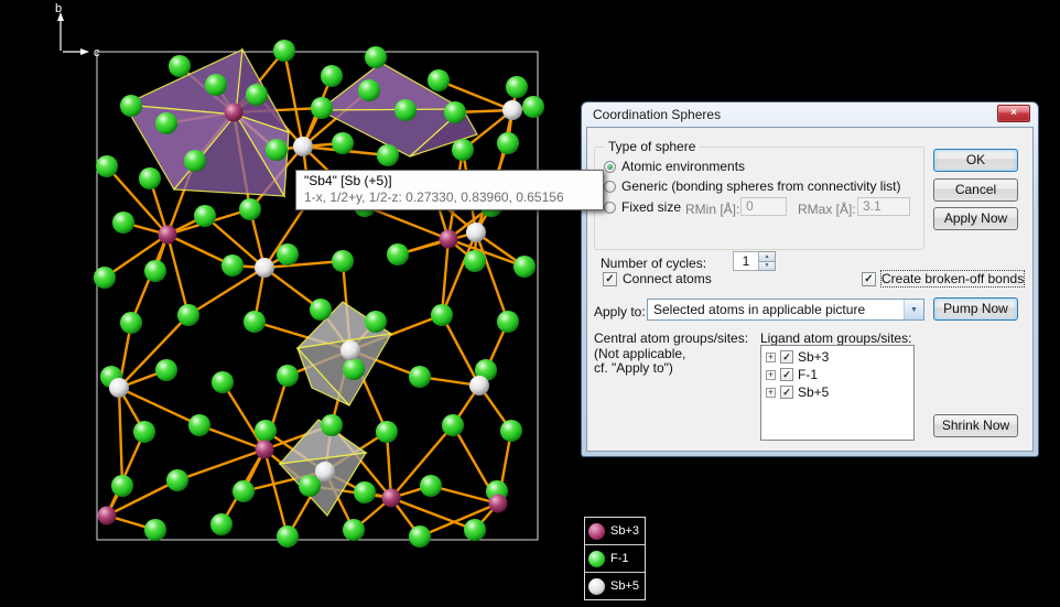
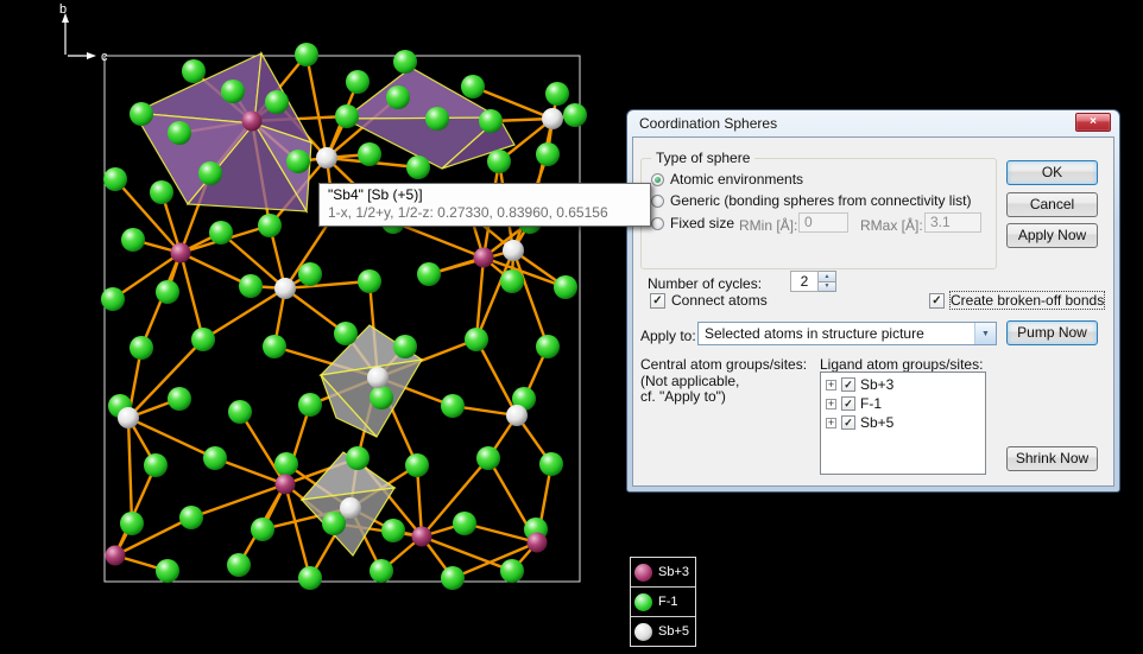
  b
  c
  "Sb4" [Sb (+5)]
  1-x, 1/2+y, 1/2-z: 0.27330, 0.83960, 0.65156
  Sb+3
  F-1
  Sb+5
  Coordination Spheres
  ×
  Type of sphere
  Atomic environments
  Generic (bonding spheres from connectivity list)
  Fixed size
  RMin [Å]:
  0
  RMax [Å]:
  3.1
  Number of cycles:
- 1
+ 2
  ✓
  Connect atoms
  ✓
  Create broken-off bonds
  Apply to:
- Selected atoms in applicable picture
+ Selected atoms in structure picture
  Central atom groups/sites:
  (Not applicable,
  cf. "Apply to")
  Ligand atom groups/sites:
  +
  ✓
  Sb+3
  +
  ✓
  F-1
  +
  ✓
  Sb+5
  OK
  Cancel
  Apply Now
  Pump Now
  Shrink Now
